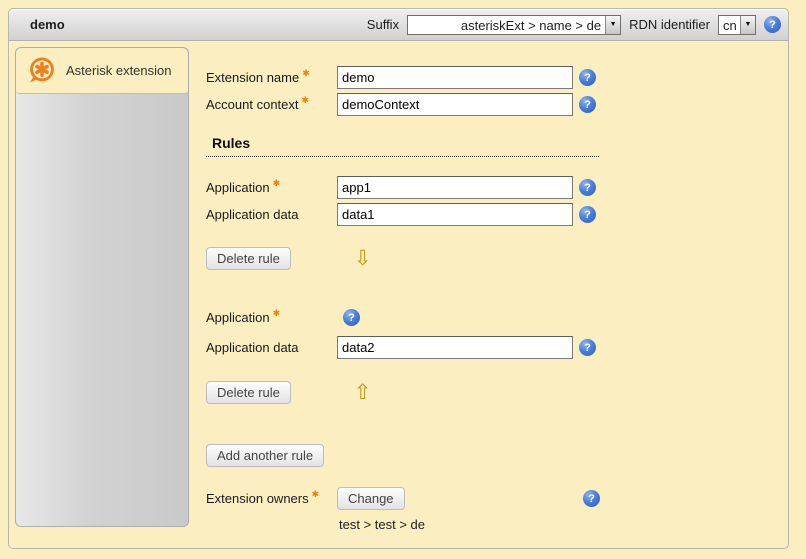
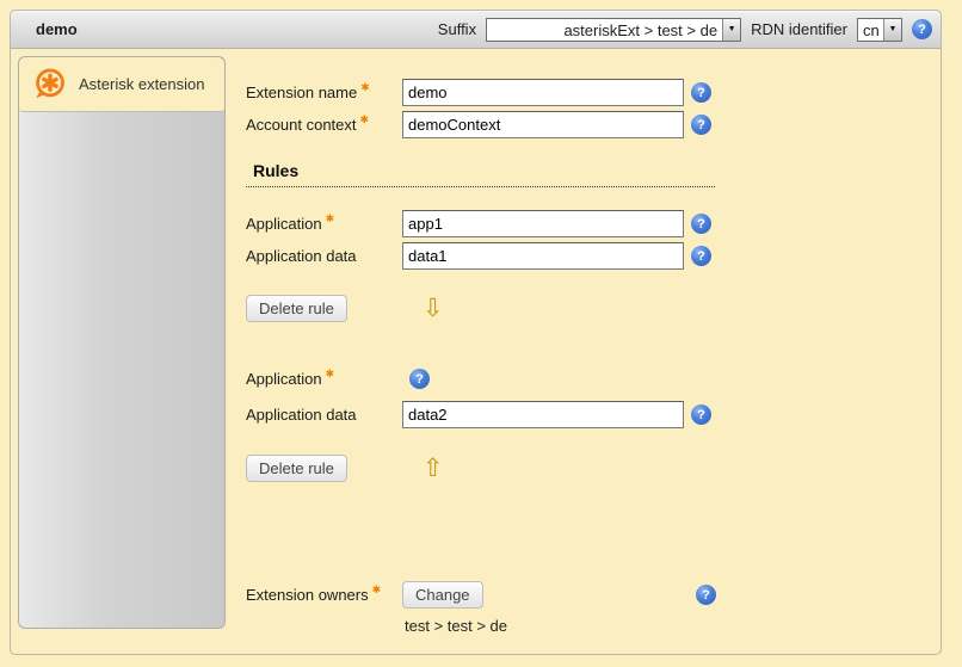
  demo
  Suffix
- asteriskExt > name > de
+ asteriskExt > test > de
  RDN identifier
  cn
  ?
  Asterisk extension
  Extension name ✱
  demo
  ?
  Account context ✱
  demoContext
  ?
  Rules
  Application ✱
  app1
  ?
  Application data
  data1
  ?
  Delete rule
  ⇩
  Application ✱
  ?
  Application data
  data2
  ?
  Delete rule
  ⇧
- Add another rule
  Extension owners ✱
  Change
  ?
  test > test > de
